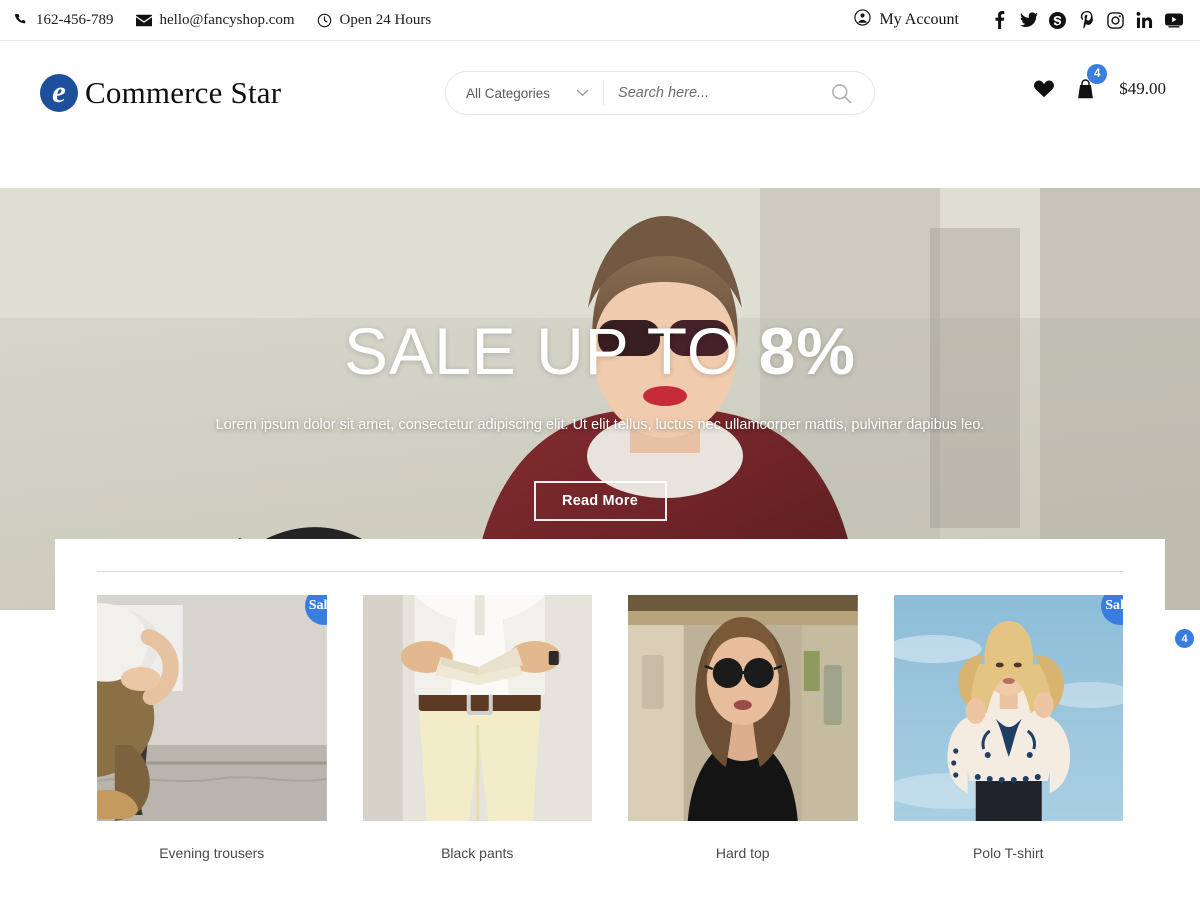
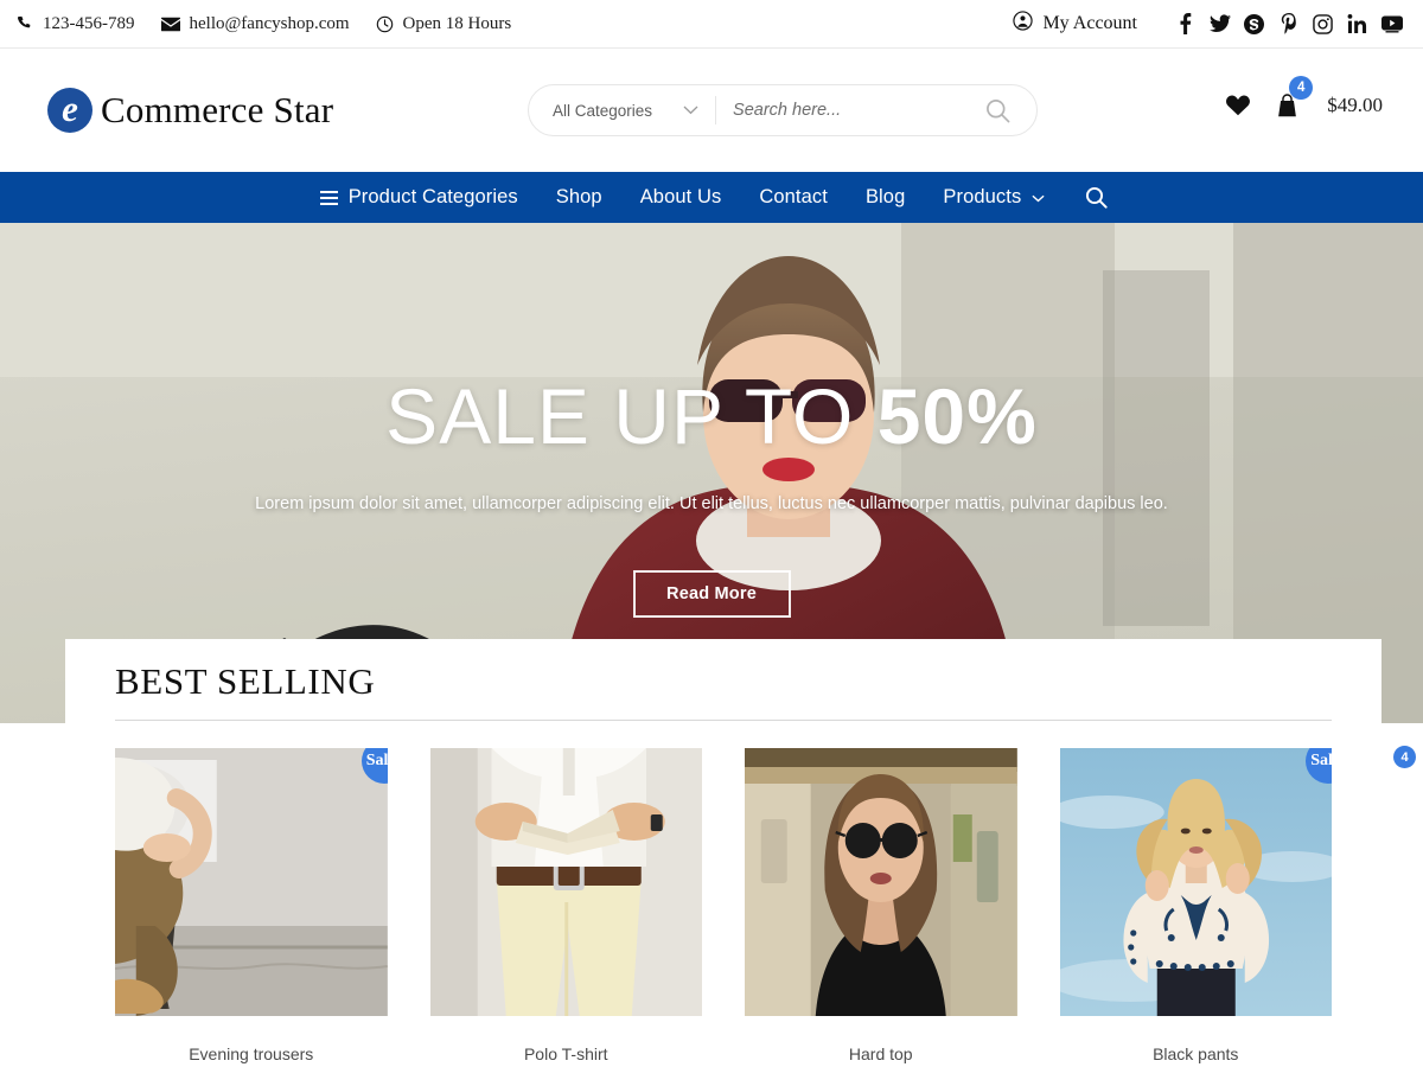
- 162-456-789
+ 123-456-789
  hello@fancyshop.com
- Open 24 Hours
+ Open 18 Hours
  My Account
  e
  Commerce Star
  All Categories
  Search here...
  4
  $49.00
+ Product Categories
+ Shop
+ About Us
+ Contact
+ Blog
+ Products
- SALE UP TO 8%
+ SALE UP TO 50%
- Lorem ipsum dolor sit amet, consectetur adipiscing elit. Ut elit tellus, luctus nec ullamcorper mattis, pulvinar dapibus leo.
+ Lorem ipsum dolor sit amet, ullamcorper adipiscing elit. Ut elit tellus, luctus nec ullamcorper mattis, pulvinar dapibus leo.
  Read More
+ BEST SELLING
  Evening trousers
- Black pants
+ Polo T-shirt
  Hard top
- Polo T-shirt
+ Black pants
  4
